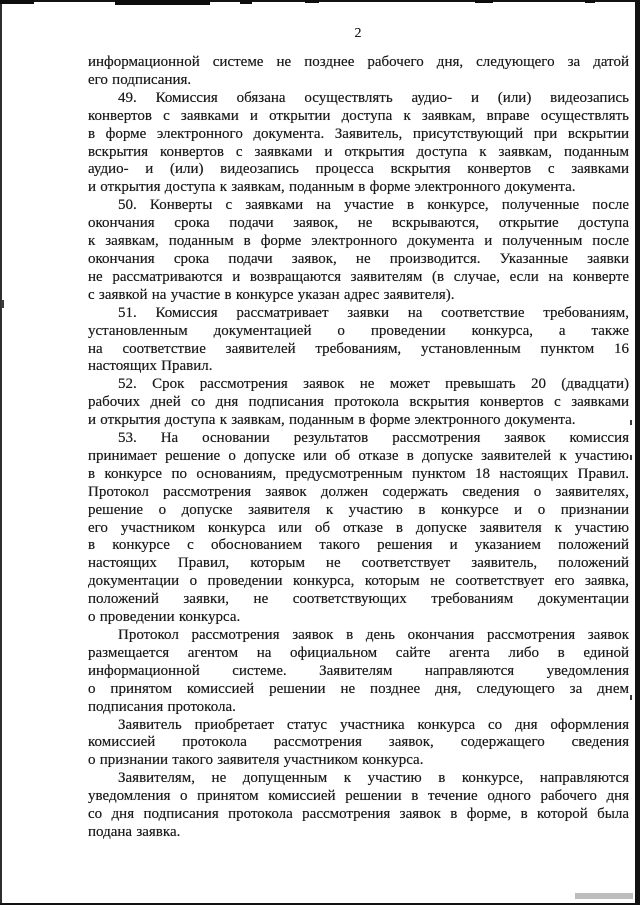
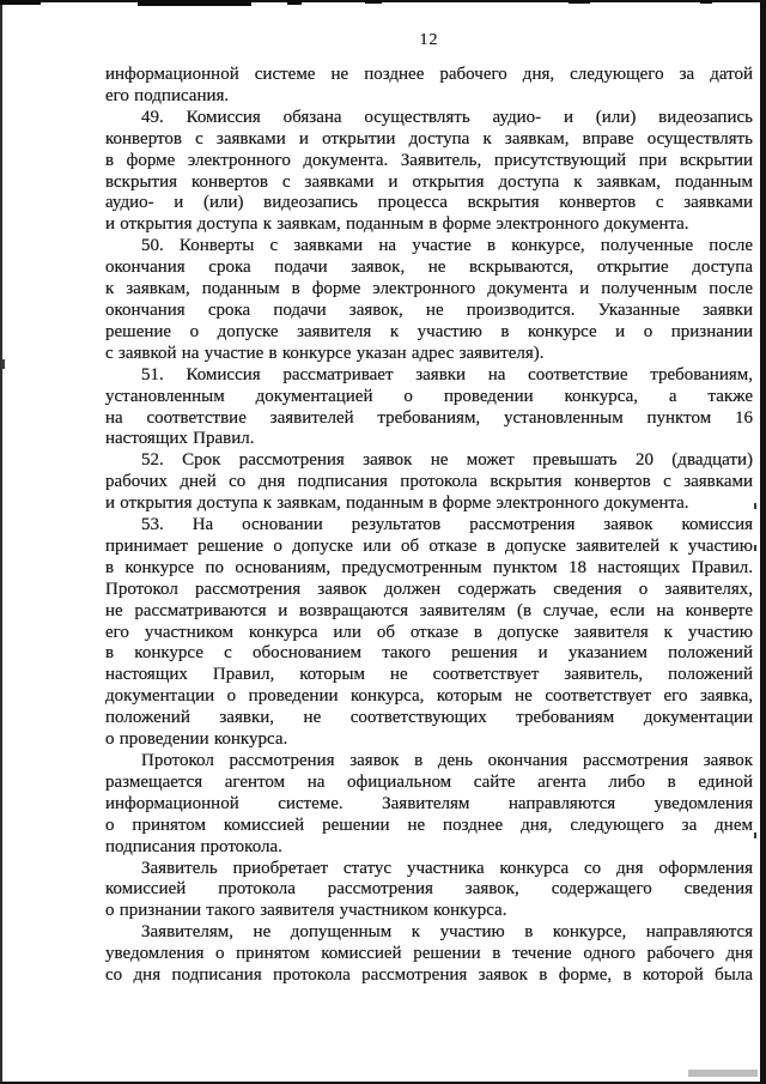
- 2
+ 12
  информационной системе не позднее рабочего дня, следующего за датой
  его подписания.
  49. Комиссия обязана осуществлять аудио- и (или) видеозапись
  конвертов с заявками и открытии доступа к заявкам, вправе осуществлять
  в форме электронного документа. Заявитель, присутствующий при вскрытии
  вскрытия конвертов с заявками и открытия доступа к заявкам, поданным
  аудио- и (или) видеозапись процесса вскрытия конвертов с заявками
  и открытия доступа к заявкам, поданным в форме электронного документа.
  50. Конверты с заявками на участие в конкурсе, полученные после
  окончания срока подачи заявок, не вскрываются, открытие доступа
  к заявкам, поданным в форме электронного документа и полученным после
  окончания срока подачи заявок, не производится. Указанные заявки
- не рассматриваются и возвращаются заявителям (в случае, если на конверте
+ решение о допуске заявителя к участию в конкурсе и о признании
  с заявкой на участие в конкурсе указан адрес заявителя).
  51. Комиссия рассматривает заявки на соответствие требованиям,
  установленным документацией о проведении конкурса, а также
  на соответствие заявителей требованиям, установленным пунктом 16
  настоящих Правил.
  52. Срок рассмотрения заявок не может превышать 20 (двадцати)
  рабочих дней со дня подписания протокола вскрытия конвертов с заявками
  и открытия доступа к заявкам, поданным в форме электронного документа.
  53. На основании результатов рассмотрения заявок комиссия
  принимает решение о допуске или об отказе в допуске заявителей к участию
  в конкурсе по основаниям, предусмотренным пунктом 18 настоящих Правил.
  Протокол рассмотрения заявок должен содержать сведения о заявителях,
- решение о допуске заявителя к участию в конкурсе и о признании
+ не рассматриваются и возвращаются заявителям (в случае, если на конверте
  его участником конкурса или об отказе в допуске заявителя к участию
  в конкурсе с обоснованием такого решения и указанием положений
  настоящих Правил, которым не соответствует заявитель, положений
  документации о проведении конкурса, которым не соответствует его заявка,
  положений заявки, не соответствующих требованиям документации
  о проведении конкурса.
  Протокол рассмотрения заявок в день окончания рассмотрения заявок
  размещается агентом на официальном сайте агента либо в единой
  информационной системе. Заявителям направляются уведомления
  о принятом комиссией решении не позднее дня, следующего за днем
  подписания протокола.
  Заявитель приобретает статус участника конкурса со дня оформления
  комиссией протокола рассмотрения заявок, содержащего сведения
  о признании такого заявителя участником конкурса.
  Заявителям, не допущенным к участию в конкурсе, направляются
  уведомления о принятом комиссией решении в течение одного рабочего дня
  со дня подписания протокола рассмотрения заявок в форме, в которой была
- подана заявка.
